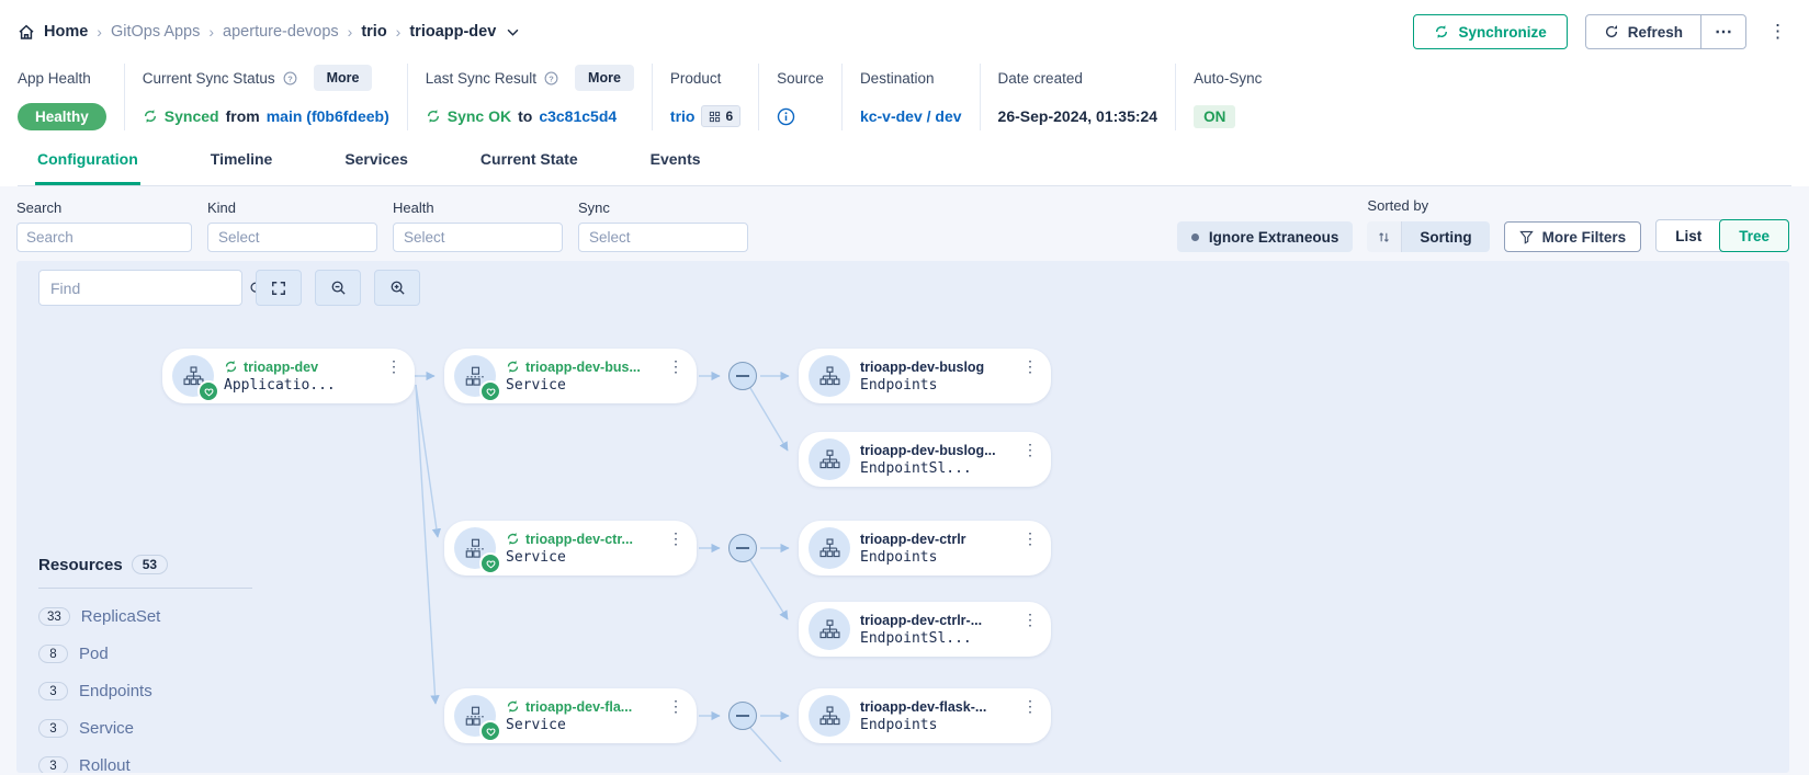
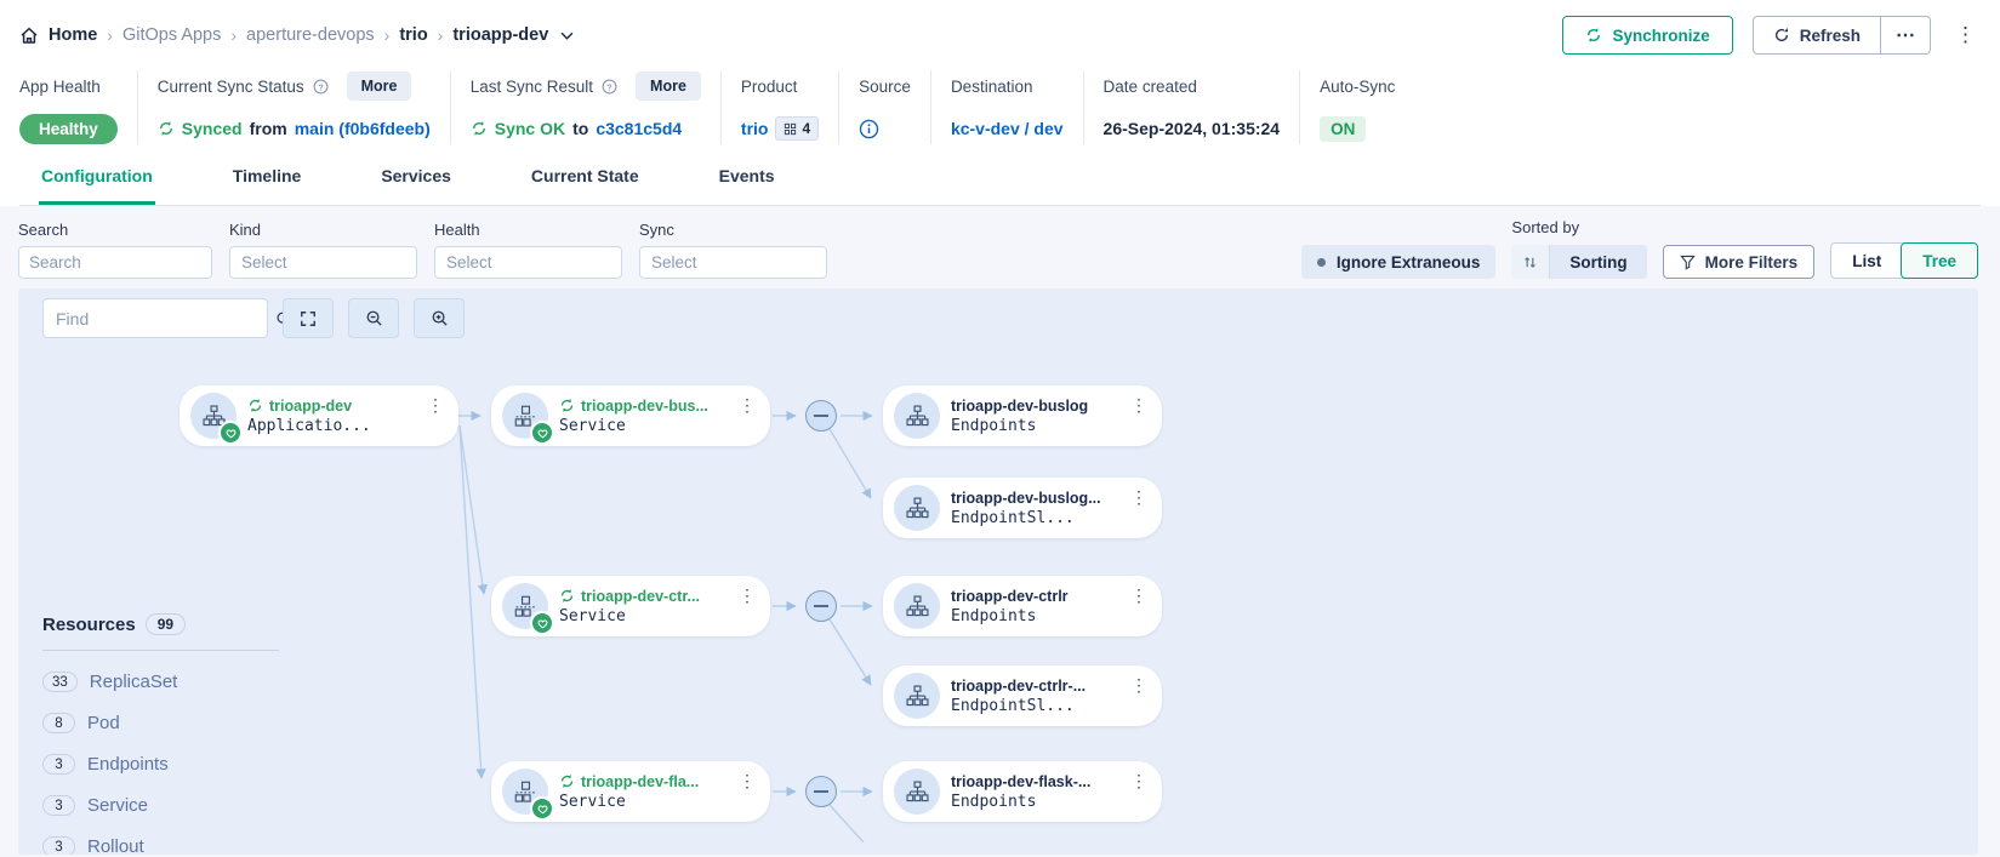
  Home
  ›
  GitOps Apps
  ›
  aperture-devops
  ›
  trio
  ›
  trioapp-dev
  Synchronize
  Refresh
  ⋯
  ⋮
  App Health
  Healthy
  Current Sync Status
  ?
  More
  Synced
  from
  main (f0b6fdeeb)
  Last Sync Result
  ?
  More
  Sync OK
  to
  c3c81c5d4
  Product
  trio
- 6
+ 4
  Source
  Destination
  kc-v-dev / dev
  Date created
  26-Sep-2024, 01:35:24
  Auto-Sync
  ON
  Configuration
  Timeline
  Services
  Current State
  Events
  Search
  Search
  Kind
  Select
  Health
  Select
  Sync
  Select
  Ignore Extraneous
  Sorted by
  Sorting
  More Filters
  List
  Tree
  Find
  trioapp-dev
  Applicatio...
  ⋮
  trioapp-dev-bus...
  Service
  ⋮
  trioapp-dev-buslog
  Endpoints
  ⋮
  trioapp-dev-buslog...
  EndpointSl...
  ⋮
  trioapp-dev-ctr...
  Service
  ⋮
  trioapp-dev-ctrlr
  Endpoints
  ⋮
  trioapp-dev-ctrlr-...
  EndpointSl...
  ⋮
  trioapp-dev-fla...
  Service
  ⋮
  trioapp-dev-flask-...
  Endpoints
  ⋮
  Resources
- 53
+ 99
  33
  ReplicaSet
  8
  Pod
  3
  Endpoints
  3
  Service
  3
  Rollout
